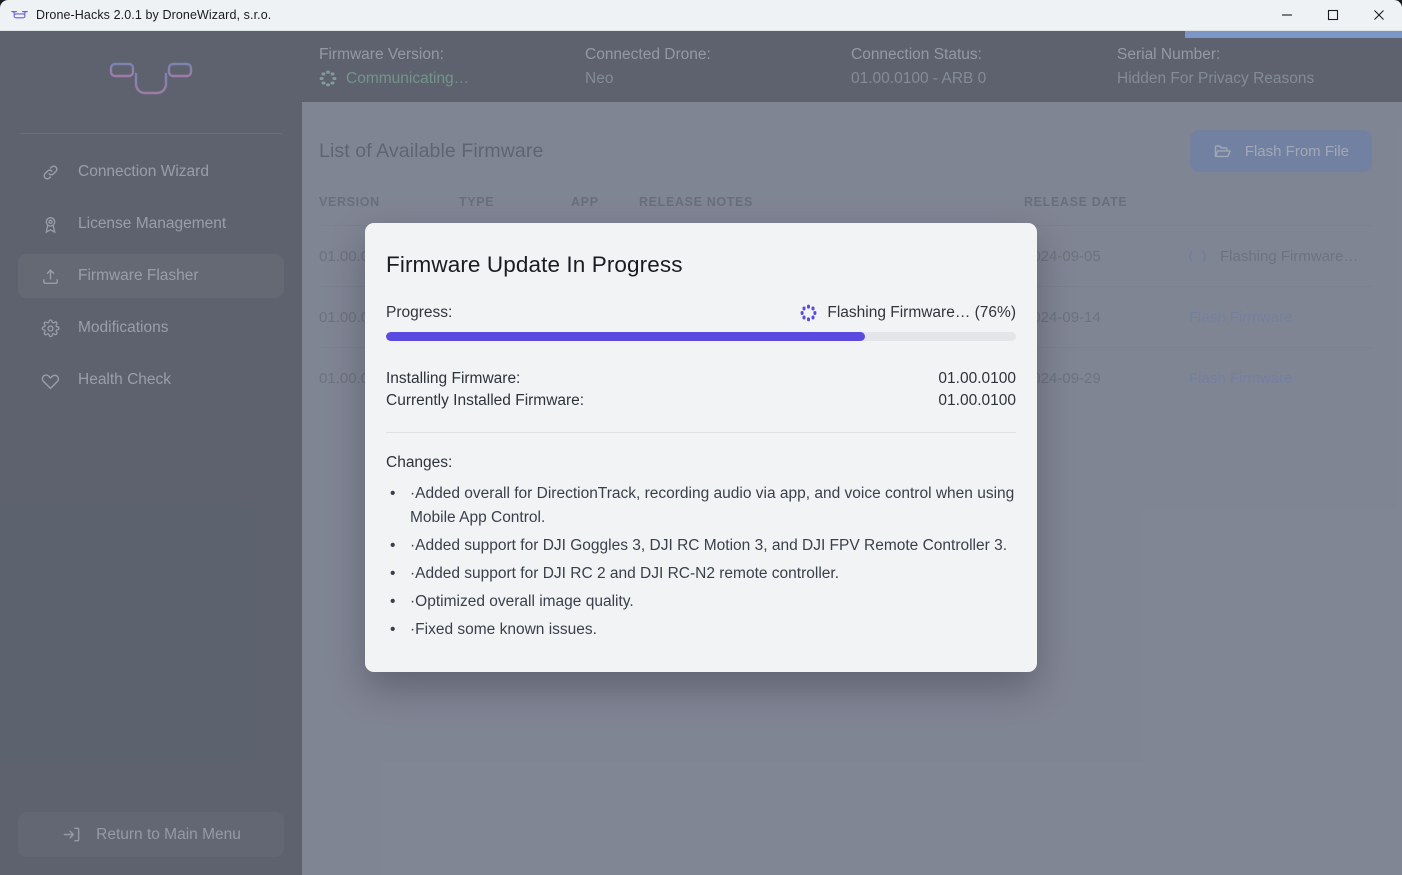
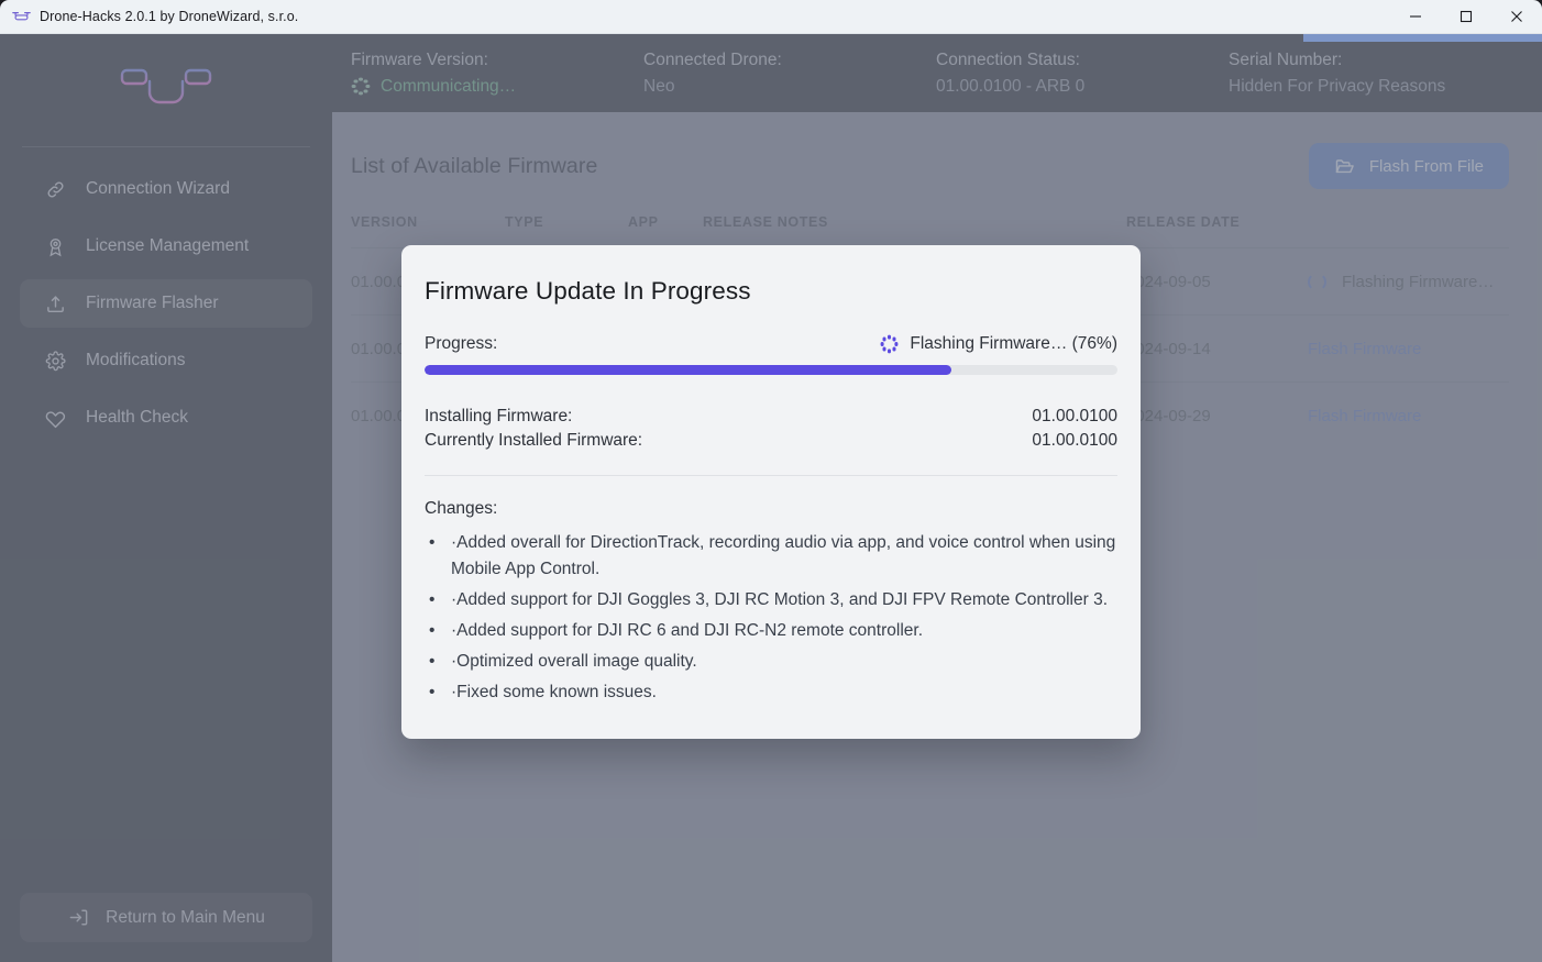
  Drone-Hacks 2.0.1 by DroneWizard, s.r.o.
  Connection Wizard
  License Management
  Firmware Flasher
  Modifications
  Health Check
  Return to Main Menu
  Firmware Version:
  Communicating…
  Connected Drone:
  Neo
  Connection Status:
  01.00.0100 - ARB 0
  Serial Number:
  Hidden For Privacy Reasons
  List of Available Firmware
  Flash From File
  VERSION	TYPE	APP	RELEASE NOTES	RELEASE DATE
  Firmware Update In Progress
  Progress:
  Flashing Firmware… (76%)
  Installing Firmware:
  01.00.0100
  Currently Installed Firmware:
  01.00.0100
  Changes:
  ·Added overall for DirectionTrack, recording audio via app, and voice control when using Mobile App Control.
  ·Added support for DJI Goggles 3, DJI RC Motion 3, and DJI FPV Remote Controller 3.
- ·Added support for DJI RC 2 and DJI RC-N2 remote controller.
+ ·Added support for DJI RC 6 and DJI RC-N2 remote controller.
  ·Optimized overall image quality.
  ·Fixed some known issues.
